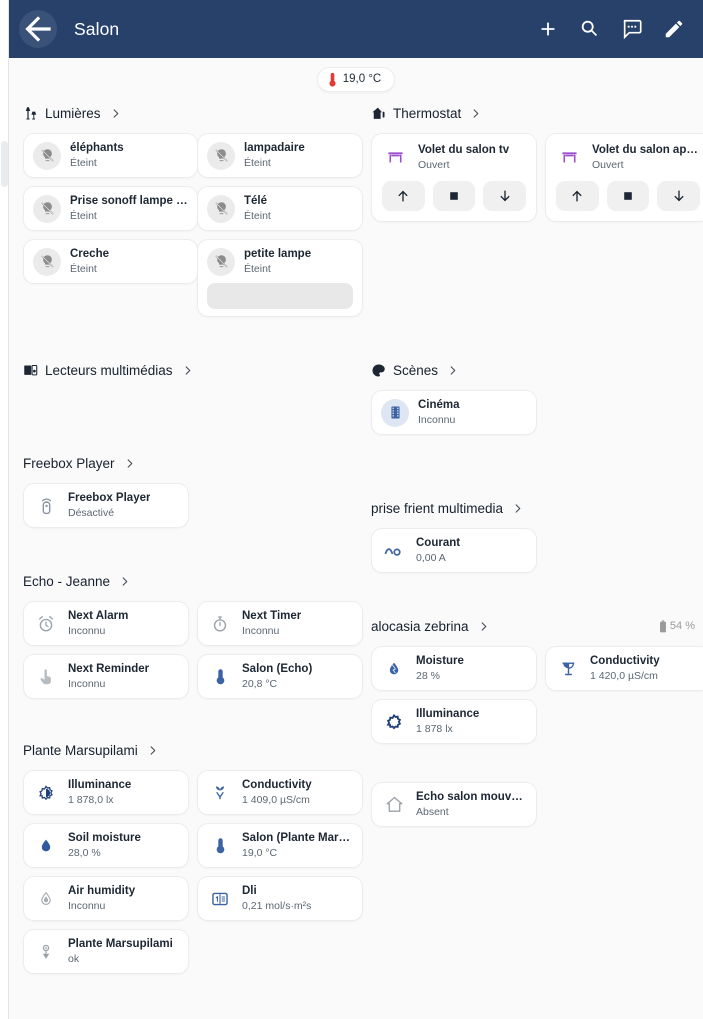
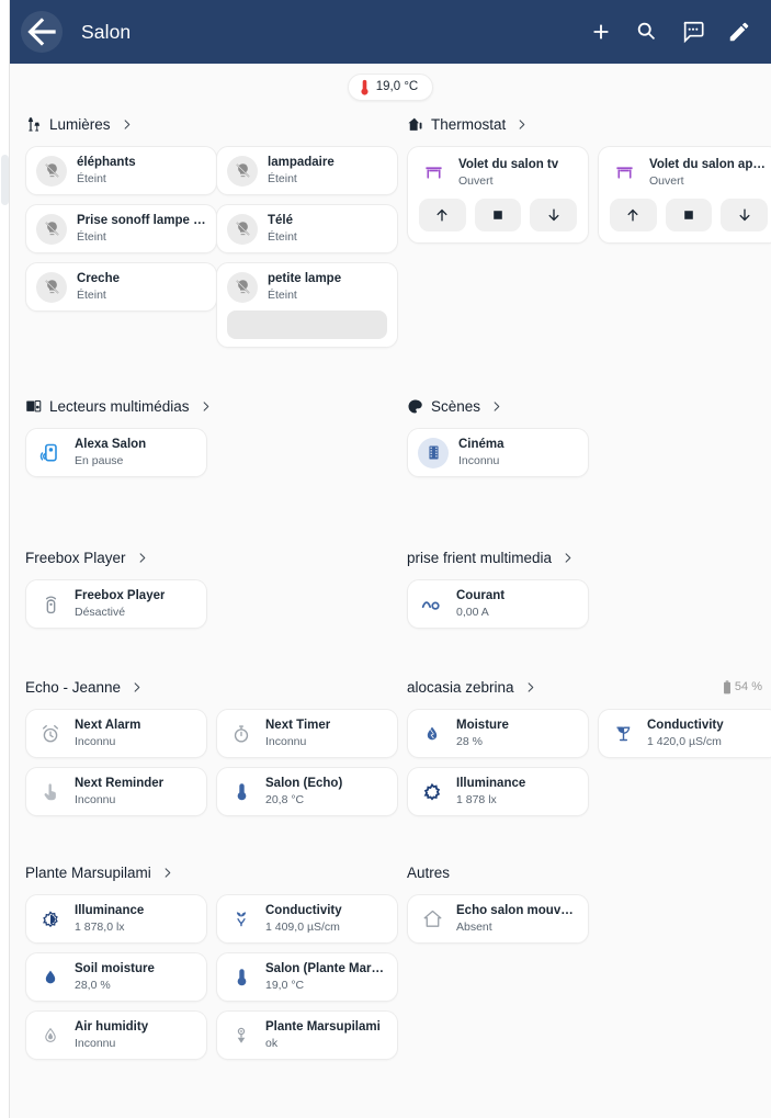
  Salon
  19,0 °C
  Lumières
  éléphants
  Éteint
  Prise sonoff lampe …
  Éteint
  Creche
  Éteint
  lampadaire
  Éteint
  Télé
  Éteint
  petite lampe
  Éteint
  Lecteurs multimédias
+ Alexa Salon
+ En pause
  Freebox Player
  Freebox Player
  Désactivé
  Echo - Jeanne
  Next Alarm
  Inconnu
  Next Timer
  Inconnu
  Next Reminder
  Inconnu
  Salon (Echo)
  20,8 °C
  Plante Marsupilami
  Illuminance
  1 878,0 lx
  Conductivity
  1 409,0 µS/cm
  Soil moisture
  28,0 %
  Salon (Plante Marsu
  19,0 °C
  Air humidity
  Inconnu
- Dli
- 0,21 mol/s·m²s
  Plante Marsupilami
  ok
  Thermostat
  Volet du salon tv
  Ouvert
  Volet du salon aper
  Ouvert
  Scènes
  Cinéma
  Inconnu
  prise frient multimedia
  Courant
  0,00 A
  alocasia zebrina
  54 %
  Moisture
  28 %
  Conductivity
  1 420,0 µS/cm
  Illuminance
  1 878 lx
+ Autres
  Echo salon mouvem
  Absent
